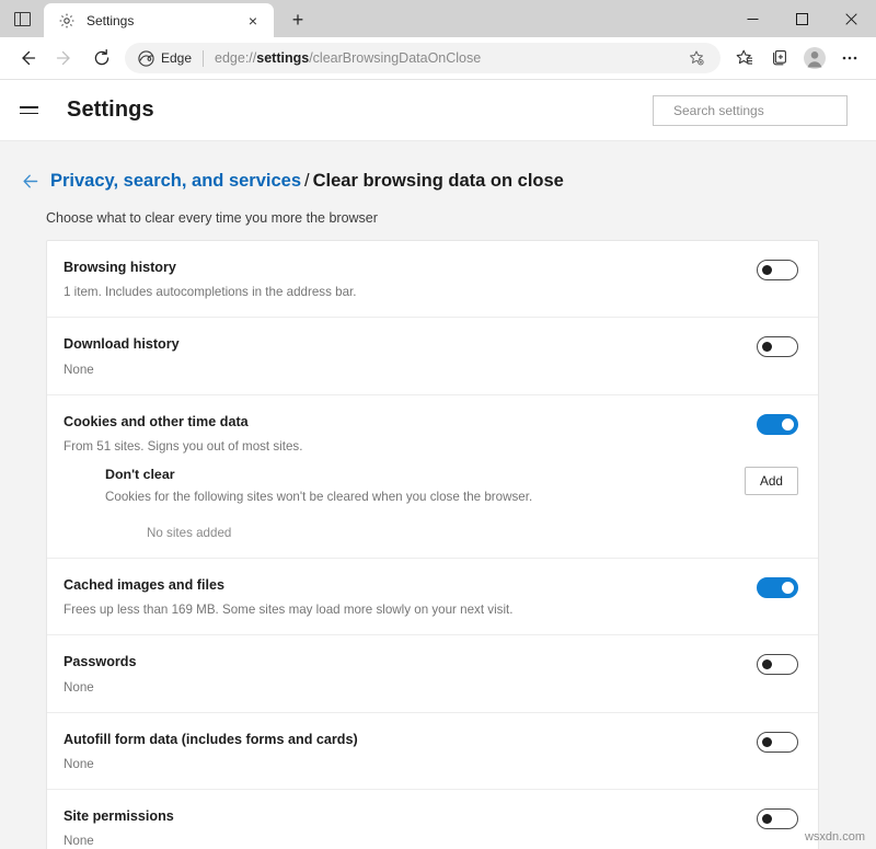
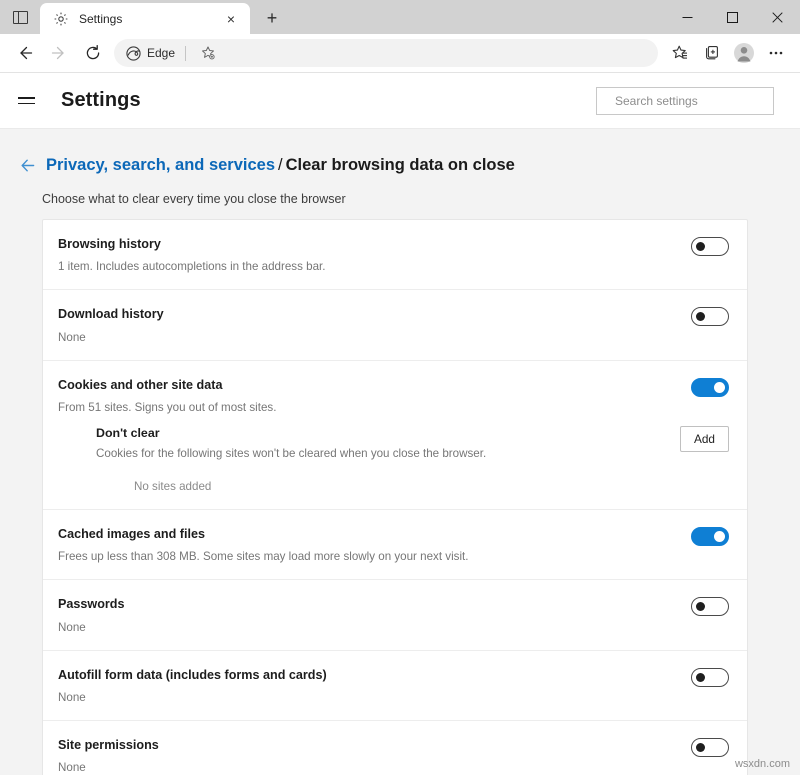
  Settings
  ×
  +
  Edge
- edge://settings/clearBrowsingDataOnClose
  Settings
  Search settings
  Privacy, search, and services / Clear browsing data on close
- Choose what to clear every time you more the browser
+ Choose what to clear every time you close the browser
  Browsing history
  1 item. Includes autocompletions in the address bar.
  Download history
  None
- Cookies and other time data
+ Cookies and other site data
  From 51 sites. Signs you out of most sites.
  Don't clear
  Cookies for the following sites won't be cleared when you close the browser.
  Add
  No sites added
  Cached images and files
- Frees up less than 169 MB. Some sites may load more slowly on your next visit.
+ Frees up less than 308 MB. Some sites may load more slowly on your next visit.
  Passwords
  None
  Autofill form data (includes forms and cards)
  None
  Site permissions
  None
  wsxdn.com
